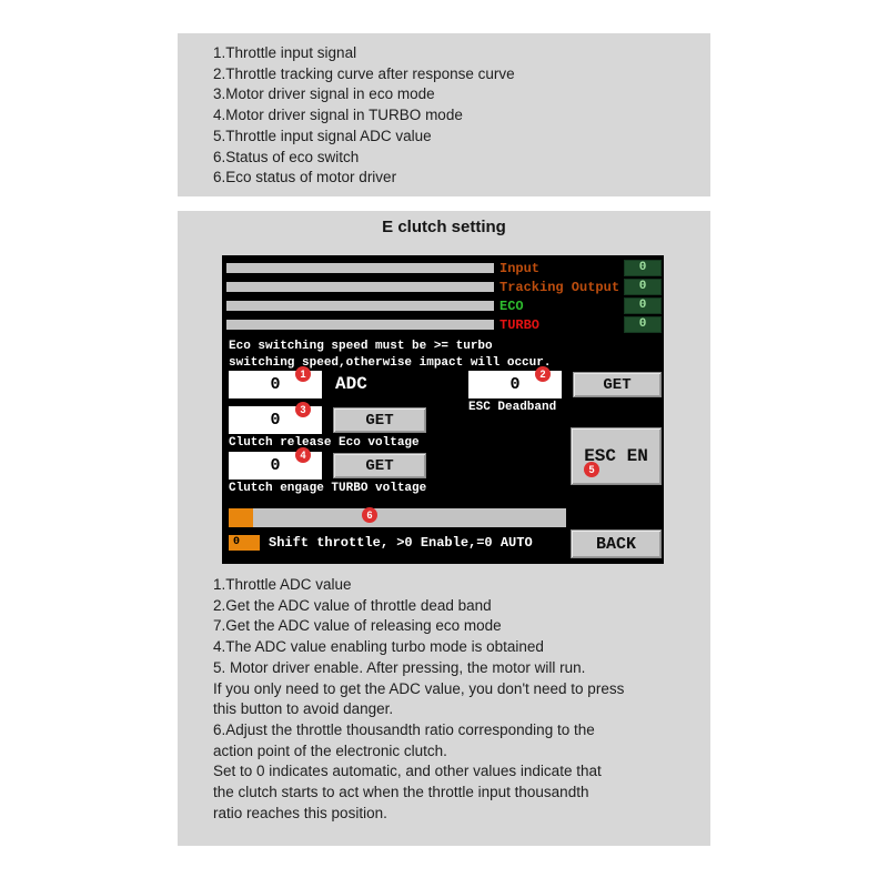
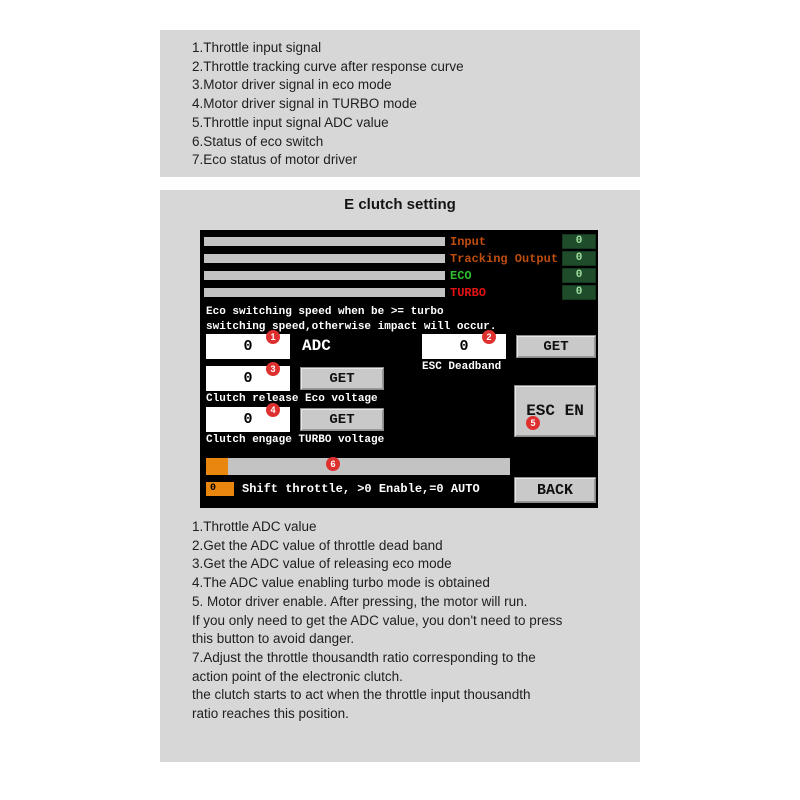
  1.Throttle input signal
  2.Throttle tracking curve after response curve
  3.Motor driver signal in eco mode
  4.Motor driver signal in TURBO mode
  5.Throttle input signal ADC value
  6.Status of eco switch
- 6.Eco status of motor driver
+ 7.Eco status of motor driver
  E clutch setting
  Input
  Tracking Output
  ECO
  TURBO
  0
  0
  0
  0
- Eco switching speed must be >= turbo
+ Eco switching speed when be >= turbo
  switching speed,otherwise impact will occur.
  0
  1
  ADC
  0
  2
  GET
  ESC Deadband
  0
  3
  GET
  Clutch release Eco voltage
  0
  4
  GET
  Clutch engage TURBO voltage
  ESC EN
  5
  6
  0
  Shift throttle, >0 Enable,=0 AUTO
  BACK
  1.Throttle ADC value
  2.Get the ADC value of throttle dead band
- 7.Get the ADC value of releasing eco mode
+ 3.Get the ADC value of releasing eco mode
  4.The ADC value enabling turbo mode is obtained
  5. Motor driver enable. After pressing, the motor will run.
  If you only need to get the ADC value, you don't need to press
  this button to avoid danger.
- 6.Adjust the throttle thousandth ratio corresponding to the
+ 7.Adjust the throttle thousandth ratio corresponding to the
  action point of the electronic clutch.
- Set to 0 indicates automatic, and other values indicate that
  the clutch starts to act when the throttle input thousandth
  ratio reaches this position.
